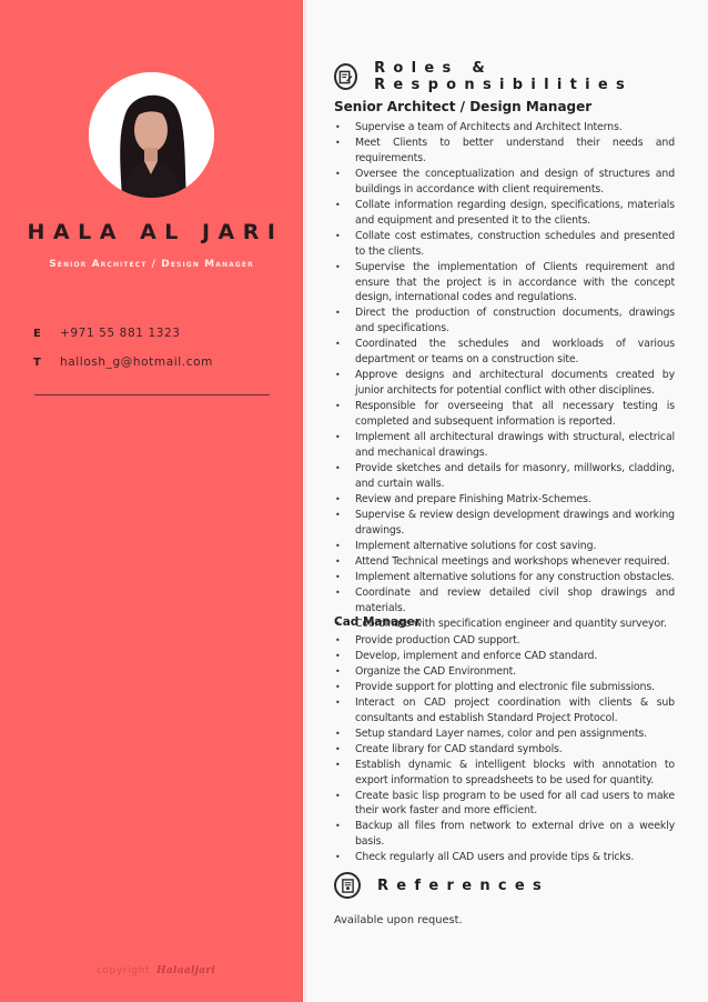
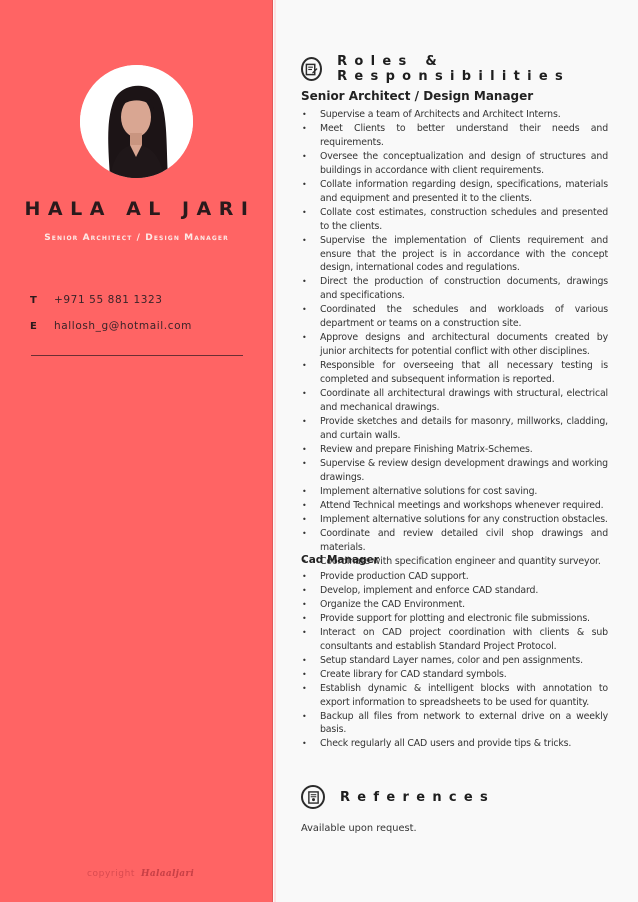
  HALA AL JARI
  Senior Architect / Design Manager
- E
+ T
  +971 55 881 1323
- T
+ E
  hallosh_g@hotmail.com
  copyright Halaaljari
  Roles & Responsibilities
  Senior Architect / Design Manager
  Supervise a team of Architects and Architect Interns.
  Meet Clients to better understand their needs and requirements.
  Oversee the conceptualization and design of structures and buildings in accordance with client requirements.
  Collate information regarding design, specifications, materials and equipment and presented it to the clients.
  Collate cost estimates, construction schedules and presented to the clients.
  Supervise the implementation of Clients requirement and ensure that the project is in accordance with the concept design, international codes and regulations.
  Direct the production of construction documents, drawings and specifications.
  Coordinated the schedules and workloads of various department or teams on a construction site.
  Approve designs and architectural documents created by junior architects for potential conflict with other disciplines.
  Responsible for overseeing that all necessary testing is completed and subsequent information is reported.
- Implement all architectural drawings with structural, electrical and mechanical drawings.
+ Coordinate all architectural drawings with structural, electrical and mechanical drawings.
  Provide sketches and details for masonry, millworks, cladding, and curtain walls.
  Review and prepare Finishing Matrix-Schemes.
  Supervise & review design development drawings and working drawings.
  Implement alternative solutions for cost saving.
  Attend Technical meetings and workshops whenever required.
  Implement alternative solutions for any construction obstacles.
  Coordinate and review detailed civil shop drawings and materials.
  Coordinate with specification engineer and quantity surveyor.
  Cad Manager
  Provide production CAD support.
  Develop, implement and enforce CAD standard.
  Organize the CAD Environment.
  Provide support for plotting and electronic file submissions.
  Interact on CAD project coordination with clients & sub consultants and establish Standard Project Protocol.
  Setup standard Layer names, color and pen assignments.
  Create library for CAD standard symbols.
  Establish dynamic & intelligent blocks with annotation to export information to spreadsheets to be used for quantity.
- Create basic lisp program to be used for all cad users to make their work faster and more efficient.
  Backup all files from network to external drive on a weekly basis.
  Check regularly all CAD users and provide tips & tricks.
  References
  Available upon request.
